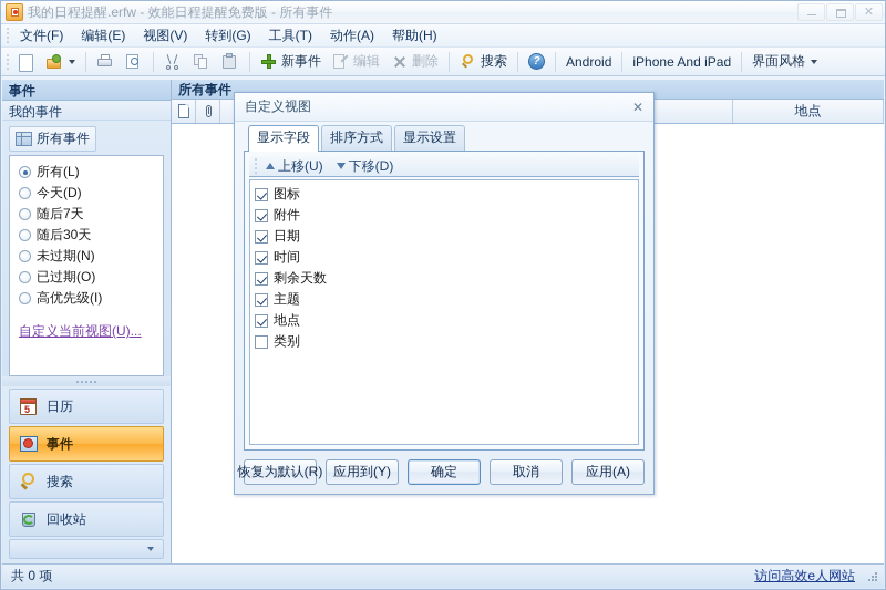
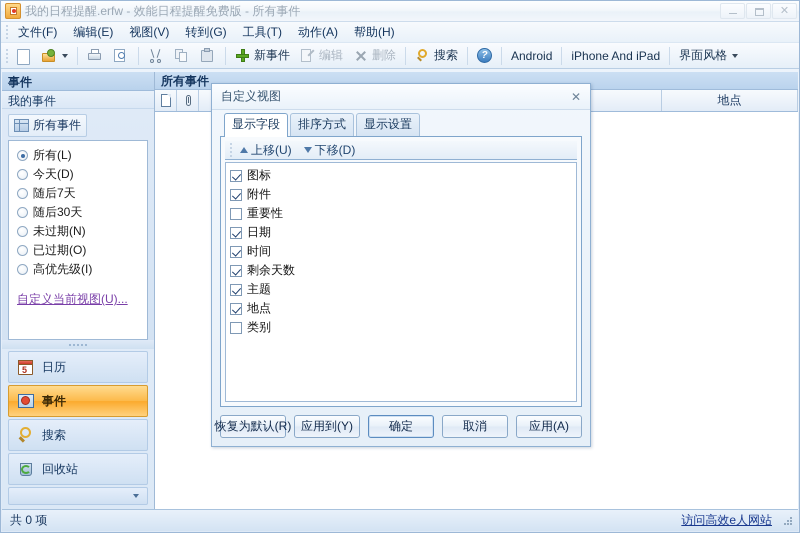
  我的日程提醒.erfw - 效能日程提醒免费版 - 所有事件
  ✕
  文件(F)
  编辑(E)
  视图(V)
  转到(G)
  工具(T)
  动作(A)
  帮助(H)
  新事件
  编辑
  删除
  搜索
  ?
  Android
  iPhone And iPad
  界面风格
  事件
  我的事件
  所有事件
  所有(L)
  今天(D)
  随后7天
  随后30天
  未过期(N)
  已过期(O)
  高优先级(I)
  自定义当前视图(U)...
  5
  日历
  事件
  搜索
  回收站
  所有事件
  地点
  共 0 项
  访问高效e人网站
  自定义视图
  ✕
  显示字段
  排序方式
  显示设置
  上移(U)
  下移(D)
  图标
  附件
+ 重要性
  日期
  时间
  剩余天数
  主题
  地点
  类别
  恢复为默认(R)
  应用到(Y)
  确定
  取消
  应用(A)
